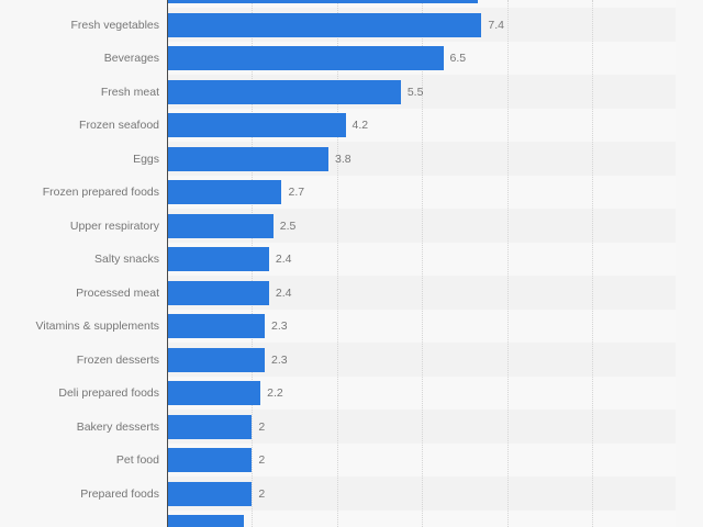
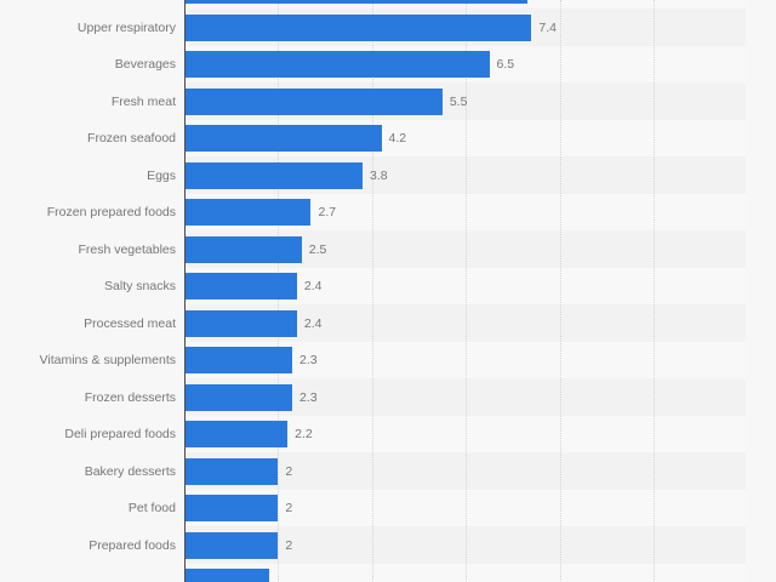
  7.4
  6.5
  5.5
  4.2
  3.8
  2.7
  2.5
  2.4
  2.4
  2.3
  2.3
  2.2
  2
  2
  2
- Fresh vegetables
+ Upper respiratory
  Beverages
  Fresh meat
  Frozen seafood
  Eggs
  Frozen prepared foods
- Upper respiratory
+ Fresh vegetables
  Salty snacks
  Processed meat
  Vitamins & supplements
  Frozen desserts
  Deli prepared foods
  Bakery desserts
  Pet food
  Prepared foods
